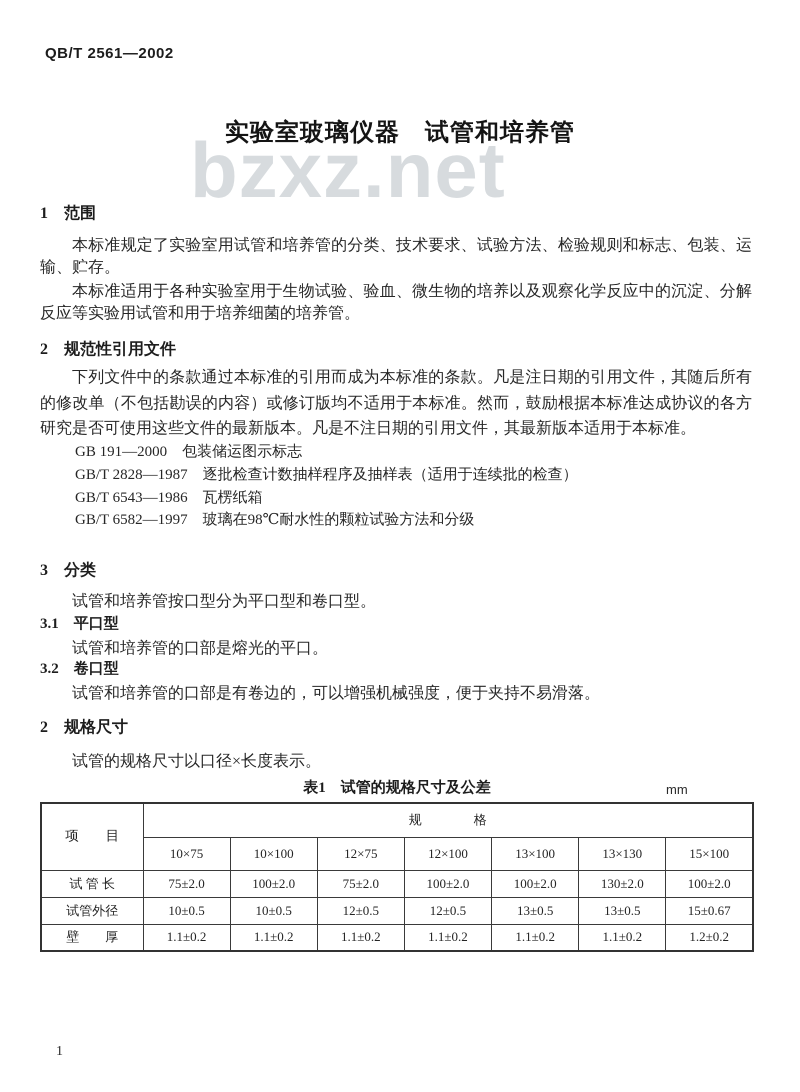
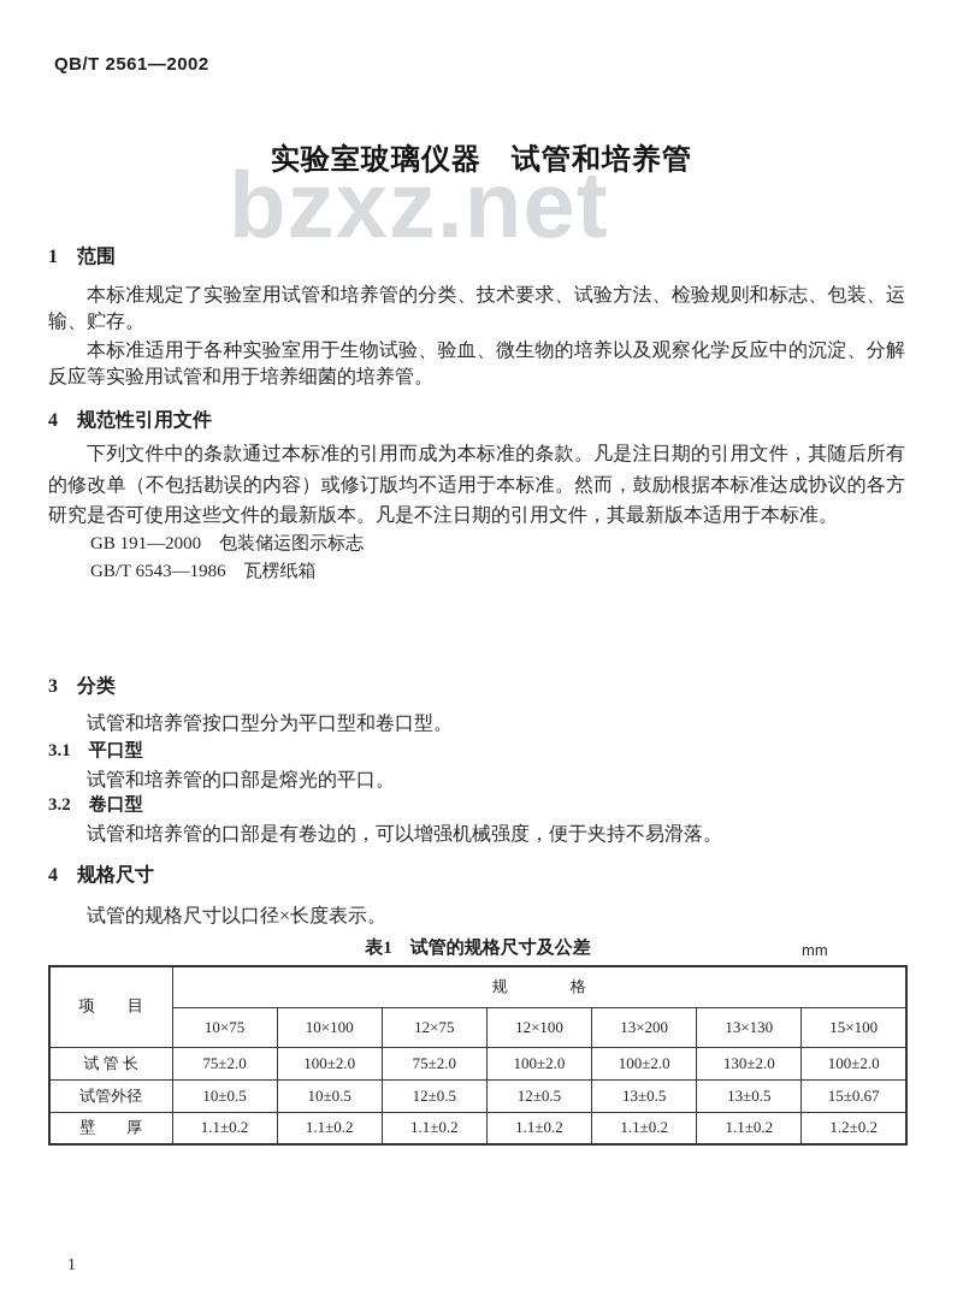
  bzxz.net
  QB/T 2561—2002
  实验室玻璃仪器 试管和培养管
  1 范围
  本标准规定了实验室用试管和培养管的分类、技术要求、试验方法、检验规则和标志、包装、运输、贮存。
  本标准适用于各种实验室用于生物试验、验血、微生物的培养以及观察化学反应中的沉淀、分解反应等实验用试管和用于培养细菌的培养管。
- 2 规范性引用文件
+ 4 规范性引用文件
  下列文件中的条款通过本标准的引用而成为本标准的条款。凡是注日期的引用文件，其随后所有的修改单（不包括勘误的内容）或修订版均不适用于本标准。然而，鼓励根据本标准达成协议的各方研究是否可使用这些文件的最新版本。凡是不注日期的引用文件，其最新版本适用于本标准。
  GB 191—2000 包装储运图示标志
- GB/T 2828—1987 逐批检查计数抽样程序及抽样表（适用于连续批的检查）
  GB/T 6543—1986 瓦楞纸箱
- GB/T 6582—1997 玻璃在98℃耐水性的颗粒试验方法和分级
  3 分类
  试管和培养管按口型分为平口型和卷口型。
  3.1 平口型
  试管和培养管的口部是熔光的平口。
  3.2 卷口型
  试管和培养管的口部是有卷边的，可以增强机械强度，便于夹持不易滑落。
- 2 规格尺寸
+ 4 规格尺寸
  试管的规格尺寸以口径×长度表示。
  表1 试管的规格尺寸及公差
  mm
  项 目	规 格
- 10×75	10×100	12×75	12×100	13×100	13×130	15×100
+ 10×75	10×100	12×75	12×100	13×200	13×130	15×100
  试 管 长	75±2.0	100±2.0	75±2.0	100±2.0	100±2.0	130±2.0	100±2.0
  试管外径	10±0.5	10±0.5	12±0.5	12±0.5	13±0.5	13±0.5	15±0.67
  壁 厚	1.1±0.2	1.1±0.2	1.1±0.2	1.1±0.2	1.1±0.2	1.1±0.2	1.2±0.2
  1
